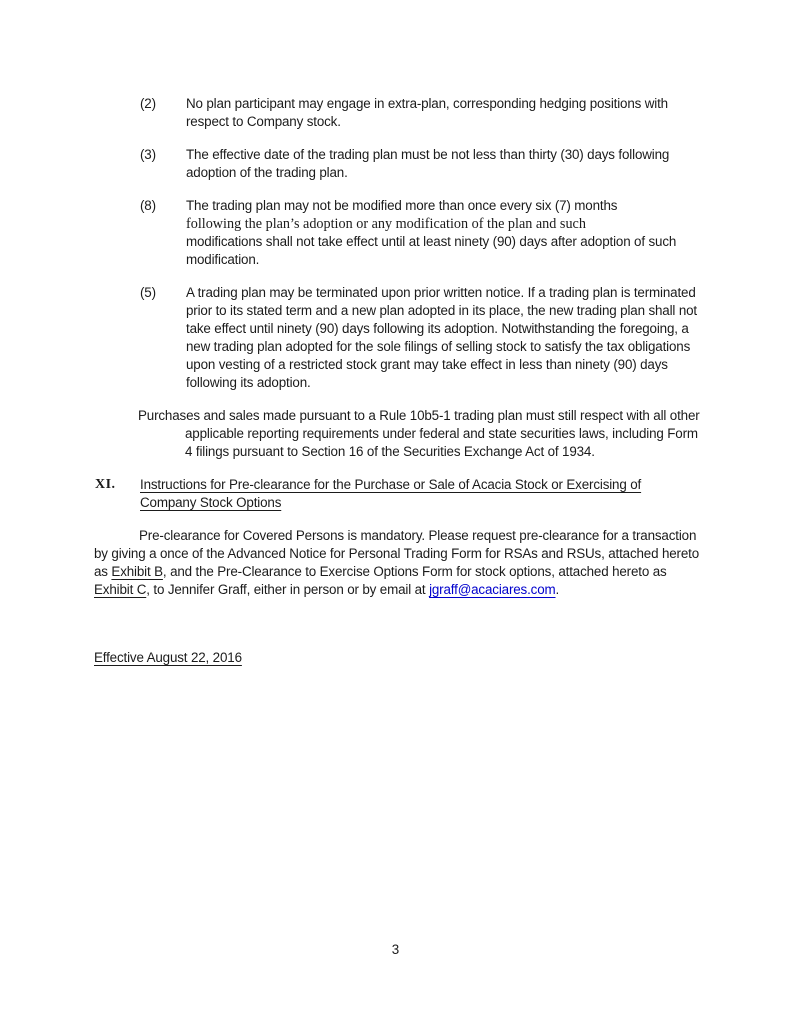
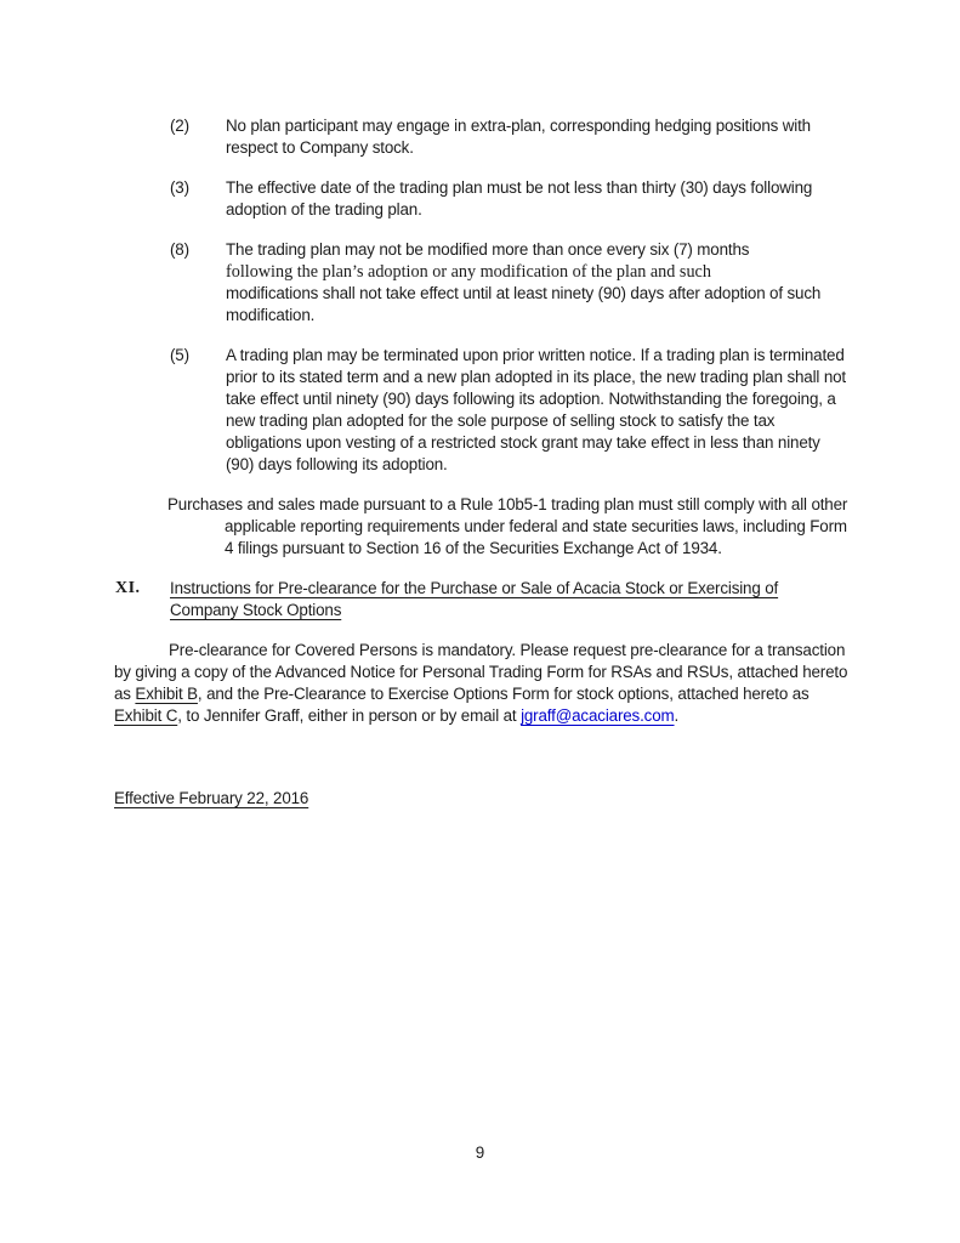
  (2)
  No plan participant may engage in extra-plan, corresponding hedging positions with respect to Company stock.
  (3)
  The effective date of the trading plan must be not less than thirty (30) days following adoption of the trading plan.
  (8)
  The trading plan may not be modified more than once every six (7) months
  following the plan’s adoption or any modification of the plan and such
  modifications shall not take effect until at least ninety (90) days after adoption of such modification.
  (5)
- A trading plan may be terminated upon prior written notice. If a trading plan is terminated prior to its stated term and a new plan adopted in its place, the new trading plan shall not take effect until ninety (90) days following its adoption. Notwithstanding the foregoing, a new trading plan adopted for the sole filings of selling stock to satisfy the tax obligations upon vesting of a restricted stock grant may take effect in less than ninety (90) days following its adoption.
+ A trading plan may be terminated upon prior written notice. If a trading plan is terminated prior to its stated term and a new plan adopted in its place, the new trading plan shall not take effect until ninety (90) days following its adoption. Notwithstanding the foregoing, a new trading plan adopted for the sole purpose of selling stock to satisfy the tax obligations upon vesting of a restricted stock grant may take effect in less than ninety (90) days following its adoption.
- Purchases and sales made pursuant to a Rule 10b5-1 trading plan must still respect with all other applicable reporting requirements under federal and state securities laws, including Form 4 filings pursuant to Section 16 of the Securities Exchange Act of 1934.
+ Purchases and sales made pursuant to a Rule 10b5-1 trading plan must still comply with all other applicable reporting requirements under federal and state securities laws, including Form 4 filings pursuant to Section 16 of the Securities Exchange Act of 1934.
  XI.
  Instructions for Pre-clearance for the Purchase or Sale of Acacia Stock or Exercising of Company Stock Options
- Pre-clearance for Covered Persons is mandatory. Please request pre-clearance for a transaction by giving a once of the Advanced Notice for Personal Trading Form for RSAs and RSUs, attached hereto as Exhibit B, and the Pre-Clearance to Exercise Options Form for stock options, attached hereto as Exhibit C, to Jennifer Graff, either in person or by email at jgraff@acaciares.com.
+ Pre-clearance for Covered Persons is mandatory. Please request pre-clearance for a transaction by giving a copy of the Advanced Notice for Personal Trading Form for RSAs and RSUs, attached hereto as Exhibit B, and the Pre-Clearance to Exercise Options Form for stock options, attached hereto as Exhibit C, to Jennifer Graff, either in person or by email at jgraff@acaciares.com.
- Effective August 22, 2016
+ Effective February 22, 2016
- 3
+ 9
